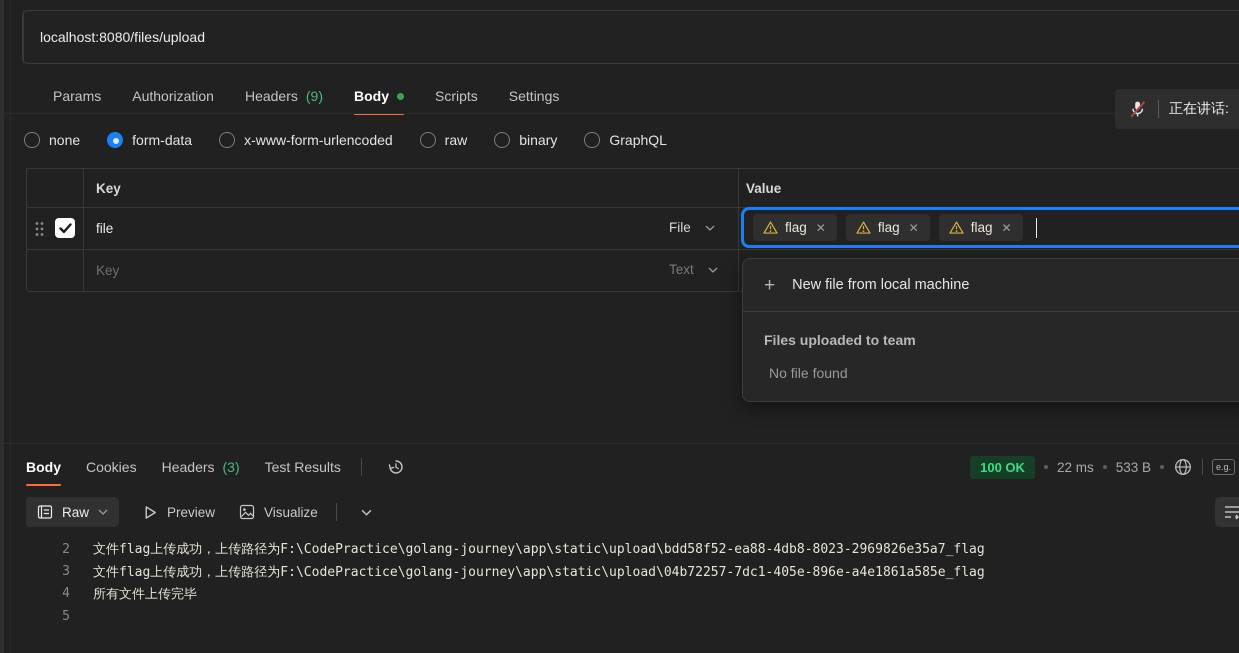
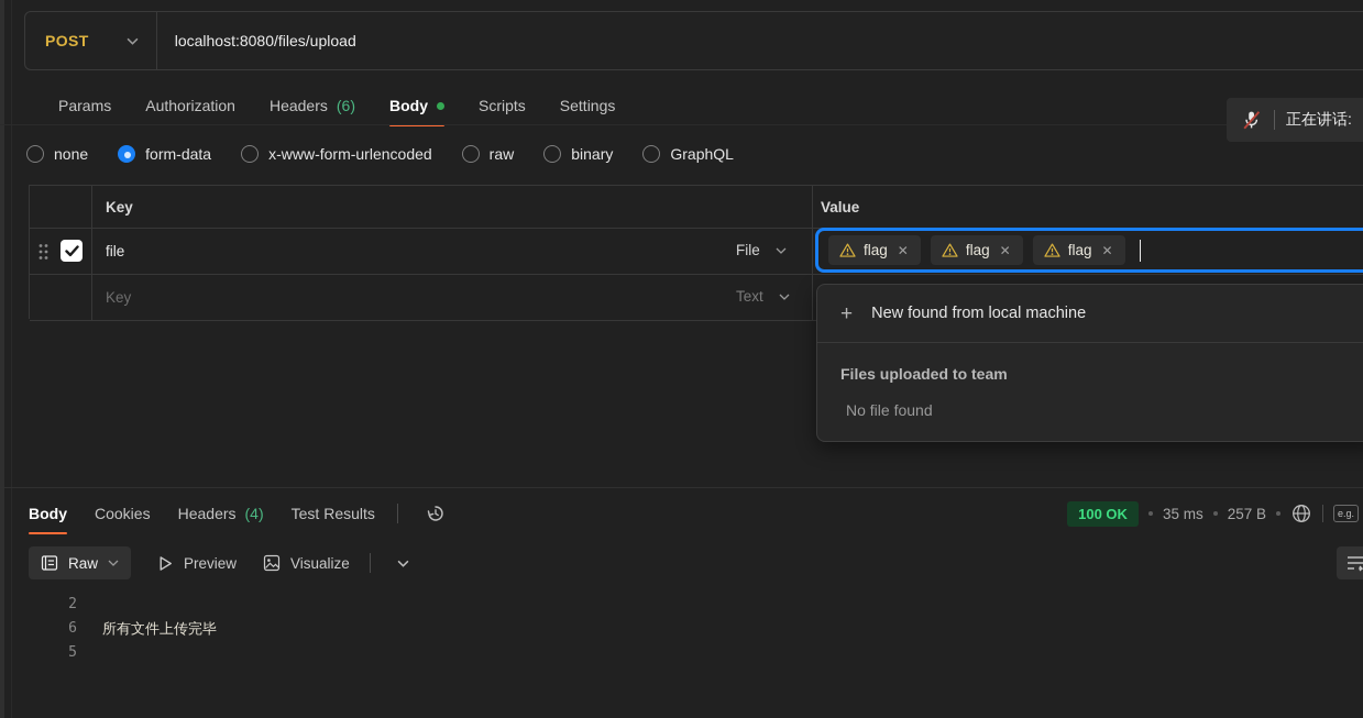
+ POST
  localhost:8080/files/upload
  Params
  Authorization
  Headers
- (9)
+ (6)
  Body
  Scripts
  Settings
  正在讲话:
  none
  form-data
  x-www-form-urlencoded
  raw
  binary
  GraphQL
  Key
  Value
  file
  File
  Key
  Text
  flag
  ✕
  flag
  ✕
  flag
  ✕
  +
- New file from local machine
+ New found from local machine
  Files uploaded to team
  No file found
  Body
  Cookies
  Headers
- (3)
+ (4)
  Test Results
  100 OK
- 22 ms
+ 35 ms
- 533 B
+ 257 B
  e.g.
  Raw
  Preview
  Visualize
  2
- 文件flag上传成功，上传路径为F:\CodePractice\golang-journey\app\static\upload\bdd58f52-ea88-4db8-8023-2969826e35a7_flag
- 3
- 文件flag上传成功，上传路径为F:\CodePractice\golang-journey\app\static\upload\04b72257-7dc1-405e-896e-a4e1861a585e_flag
- 4
+ 6
  所有文件上传完毕
  5
